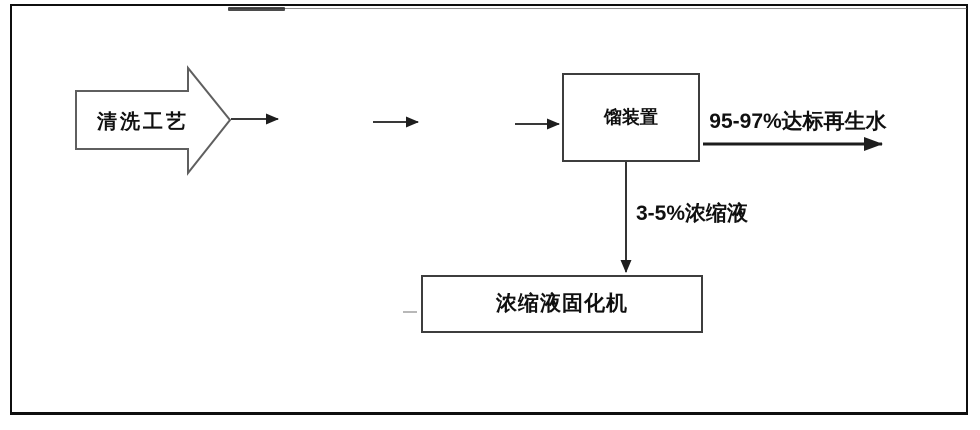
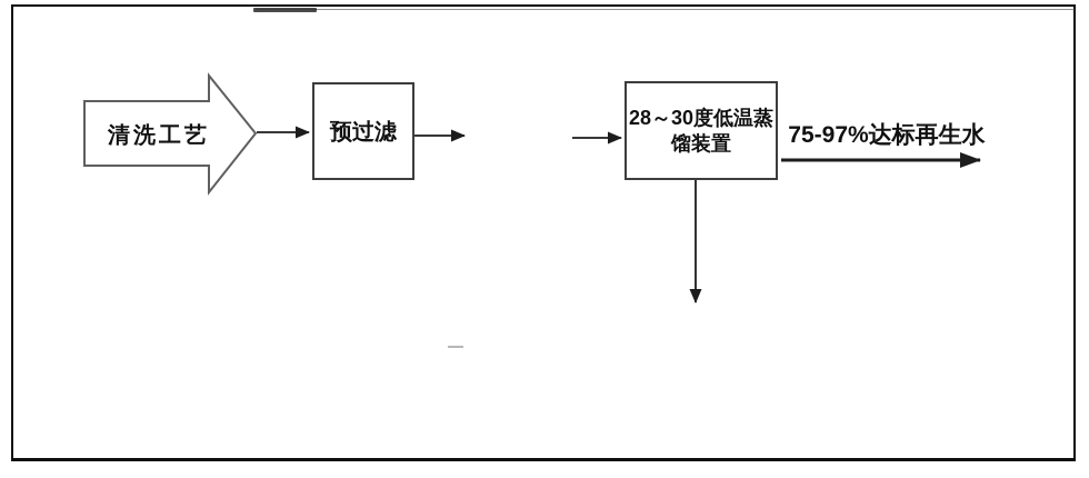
  清洗工艺
+ 预过滤
+ 28～30度低温蒸
  馏装置
- 浓缩液固化机
- 95-97%达标再生水
+ 75-97%达标再生水
- 3-5%浓缩液
